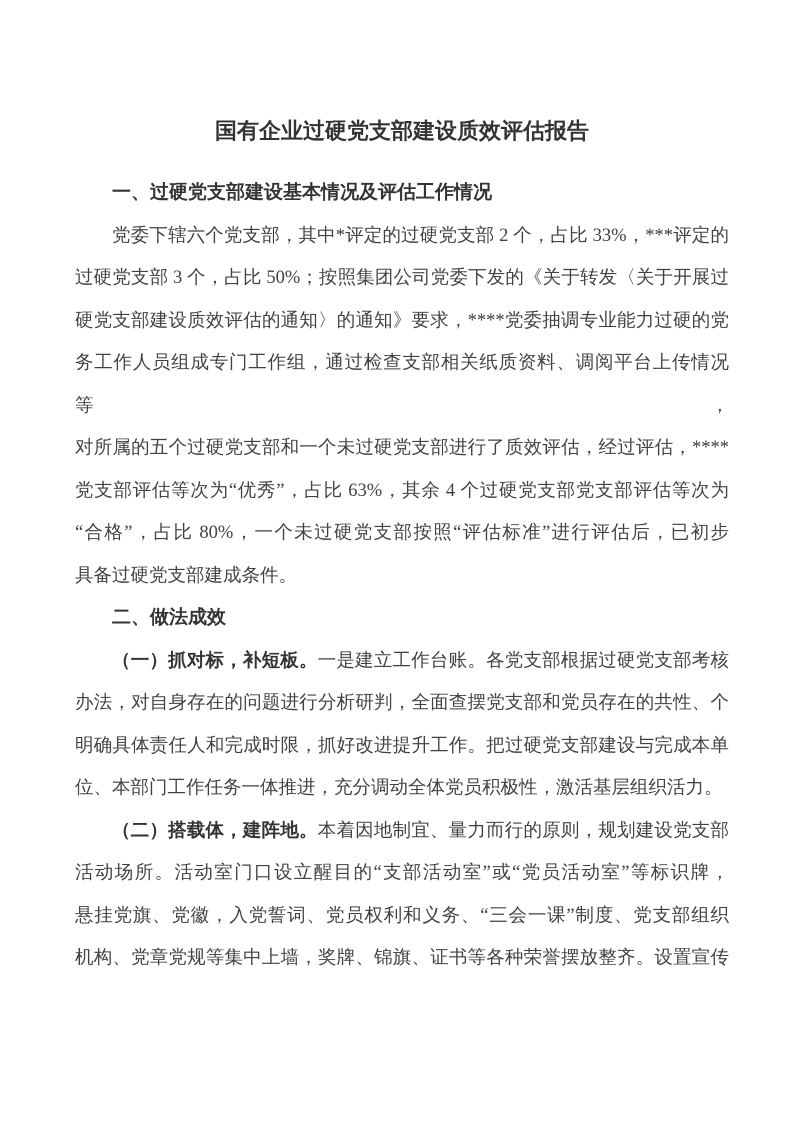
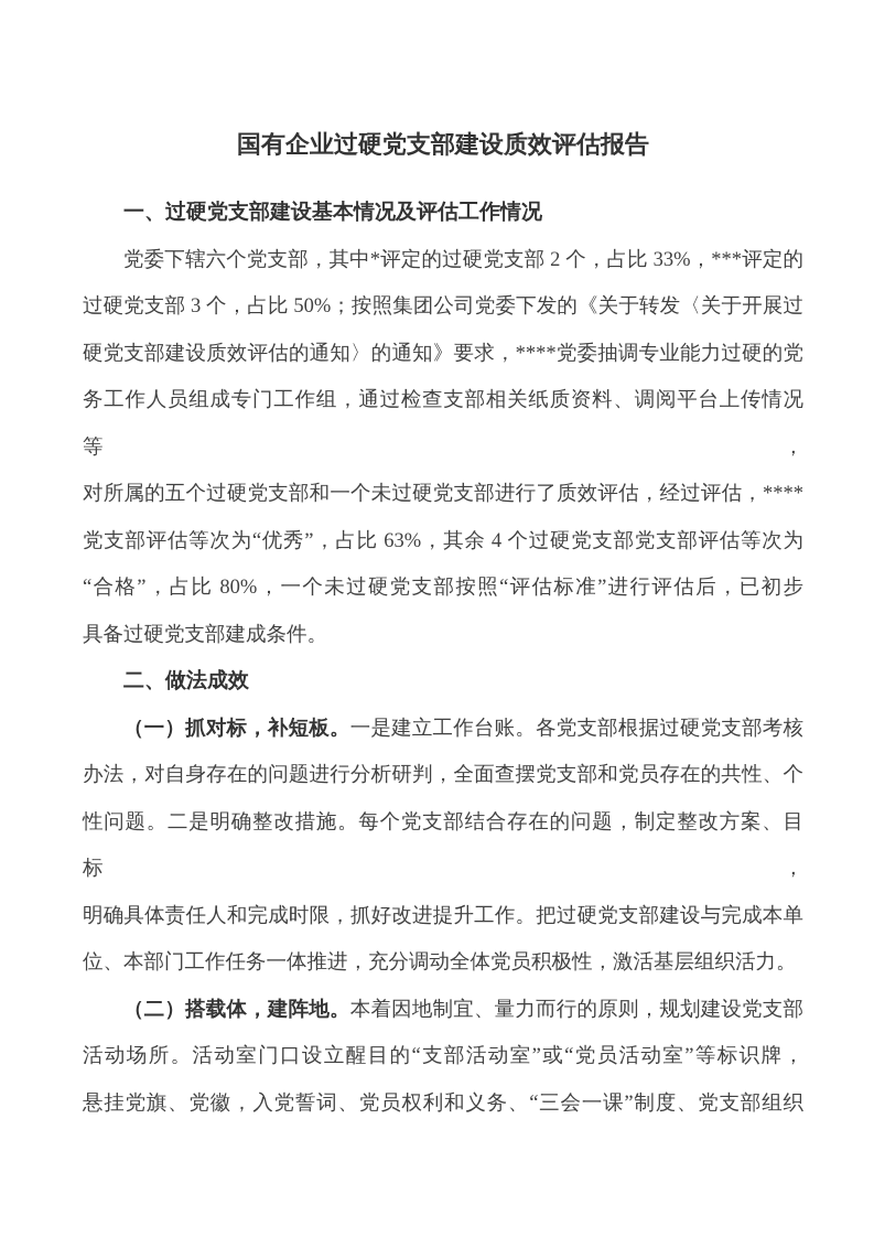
  国有企业过硬党支部建设质效评估报告
  一、过硬党支部建设基本情况及评估工作情况
  党委下辖六个党支部，其中*评定的过硬党支部 2 个，占比 33%，***评定的
  过硬党支部 3 个，占比 50%；按照集团公司党委下发的《关于转发〈关于开展过
  硬党支部建设质效评估的通知〉的通知》要求，****党委抽调专业能力过硬的党
  务工作人员组成专门工作组，通过检查支部相关纸质资料、调阅平台上传情况等，
  对所属的五个过硬党支部和一个未过硬党支部进行了质效评估，经过评估，****
  党支部评估等次为“优秀”，占比 63%，其余 4 个过硬党支部党支部评估等次为
  “合格”，占比 80%，一个未过硬党支部按照“评估标准”进行评估后，已初步
  具备过硬党支部建成条件。
  二、做法成效
  （一）抓对标，补短板。一是建立工作台账。各党支部根据过硬党支部考核
  办法，对自身存在的问题进行分析研判，全面查摆党支部和党员存在的共性、个
+ 性问题。二是明确整改措施。每个党支部结合存在的问题，制定整改方案、目标，
  明确具体责任人和完成时限，抓好改进提升工作。把过硬党支部建设与完成本单
  位、本部门工作任务一体推进，充分调动全体党员积极性，激活基层组织活力。
  （二）搭载体，建阵地。本着因地制宜、量力而行的原则，规划建设党支部
  活动场所。活动室门口设立醒目的“支部活动室”或“党员活动室”等标识牌，
  悬挂党旗、党徽，入党誓词、党员权利和义务、“三会一课”制度、党支部组织
- 机构、党章党规等集中上墙，奖牌、锦旗、证书等各种荣誉摆放整齐。设置宣传
